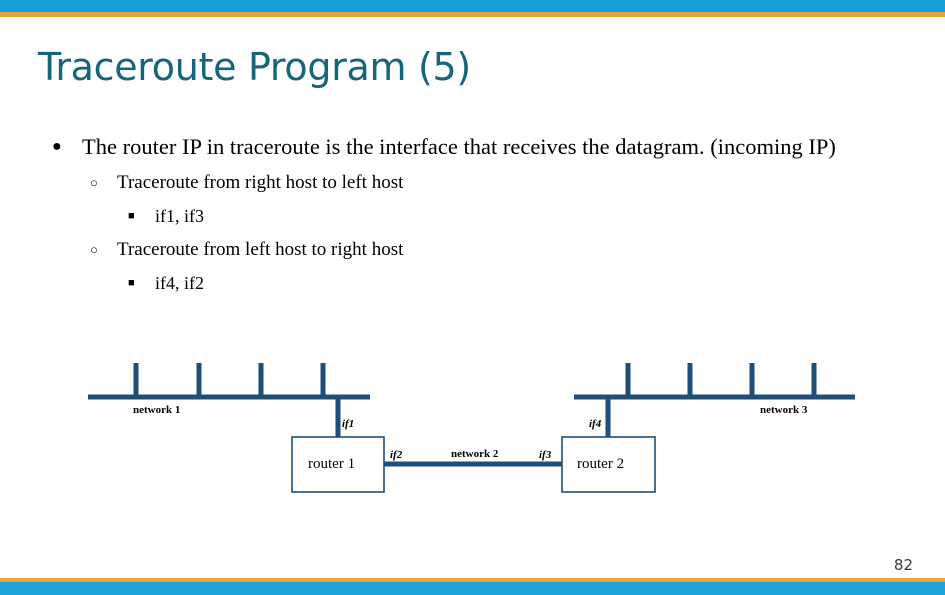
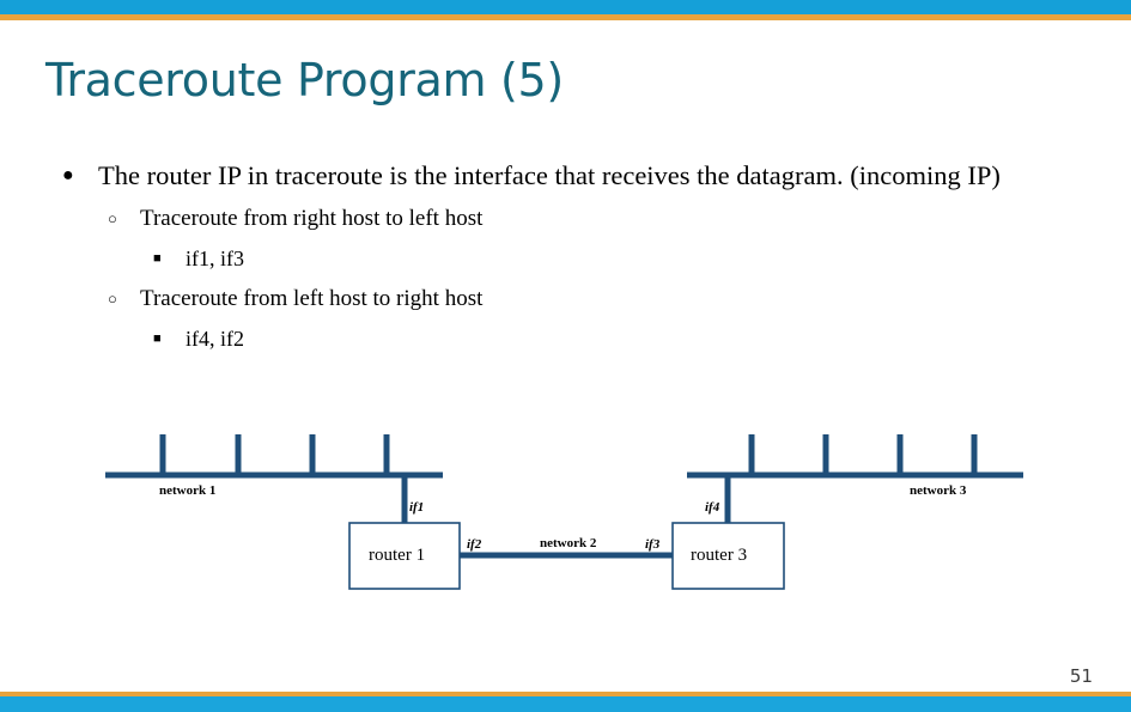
  Traceroute Program (5)
  ●
  The router IP in traceroute is the interface that receives the datagram. (incoming IP)
  ○
  Traceroute from right host to left host
  ■
  if1, if3
  ○
  Traceroute from left host to right host
  ■
  if4, if2
  network 1
  network 2
  network 3
  if1
  if2
  if3
  if4
  router 1
- router 2
+ router 3
- 82
+ 51
